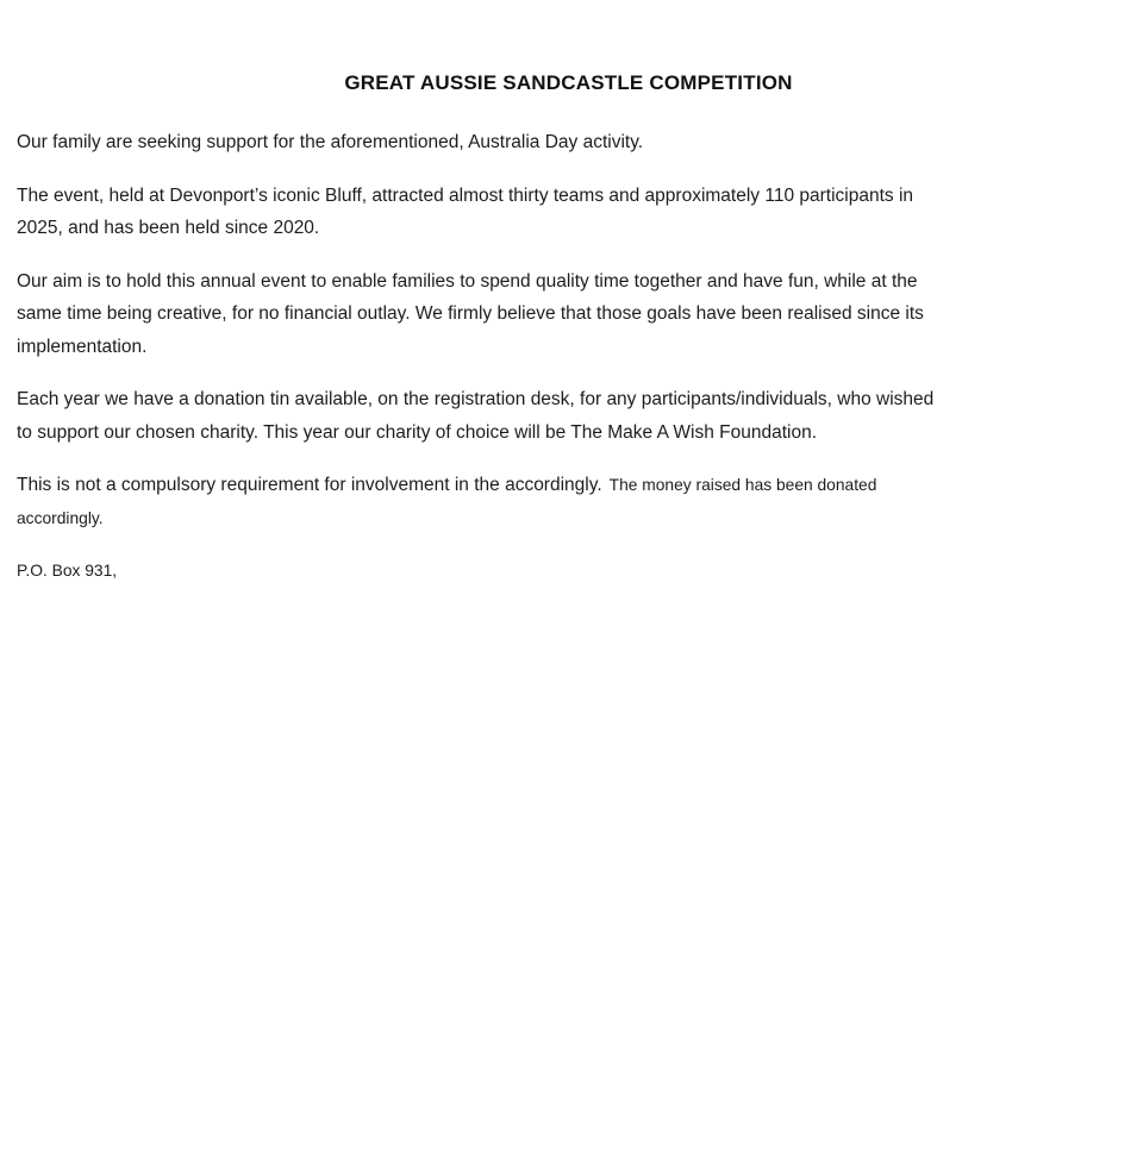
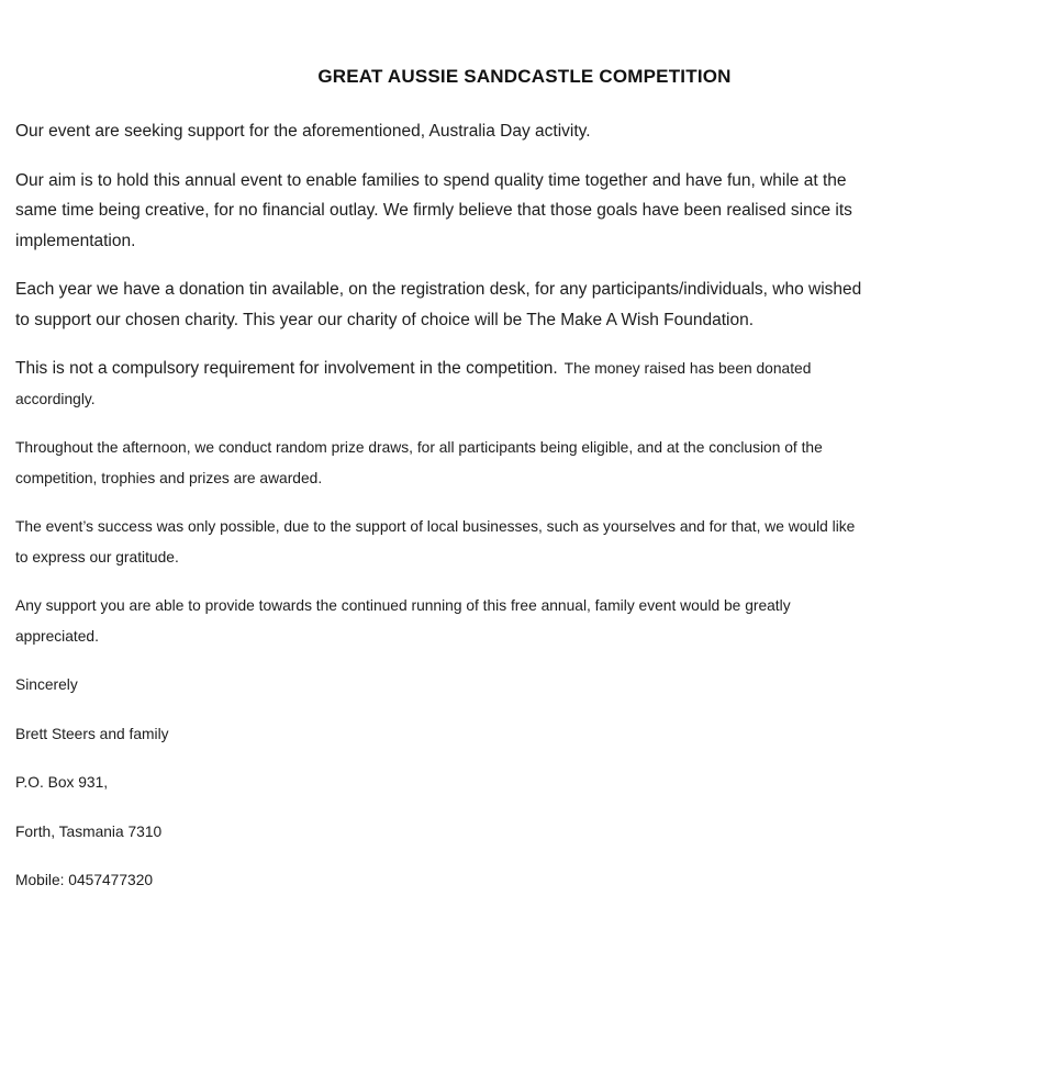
  GREAT AUSSIE SANDCASTLE COMPETITION
- Our family are seeking support for the aforementioned, Australia Day activity.
+ Our event are seeking support for the aforementioned, Australia Day activity.
- The event, held at Devonport’s iconic Bluff, attracted almost thirty teams and approximately 110 participants in
- 2025, and has been held since 2020.
  Our aim is to hold this annual event to enable families to spend quality time together and have fun, while at the
  same time being creative, for no financial outlay. We firmly believe that those goals have been realised since its
  implementation.
  Each year we have a donation tin available, on the registration desk, for any participants/individuals, who wished
  to support our chosen charity. This year our charity of choice will be The Make A Wish Foundation.
- This is not a compulsory requirement for involvement in the accordingly. The money raised has been donated
+ This is not a compulsory requirement for involvement in the competition. The money raised has been donated
  accordingly.
+ Throughout the afternoon, we conduct random prize draws, for all participants being eligible, and at the conclusion of the
+ competition, trophies and prizes are awarded.
+ The event’s success was only possible, due to the support of local businesses, such as yourselves and for that, we would like
+ to express our gratitude.
+ Any support you are able to provide towards the continued running of this free annual, family event would be greatly
+ appreciated.
+ Sincerely
+ Brett Steers and family
  P.O. Box 931,
+ Forth, Tasmania 7310
+ Mobile: 0457477320
